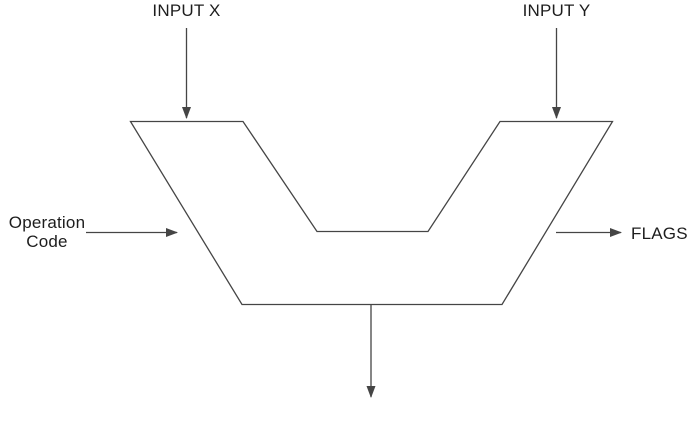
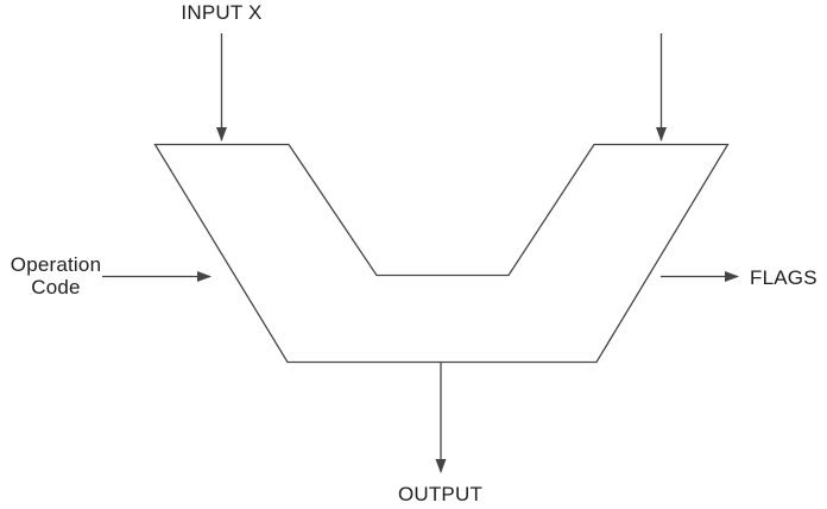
  INPUT X
- INPUT Y
  Operation
  Code
  FLAGS
+ OUTPUT
